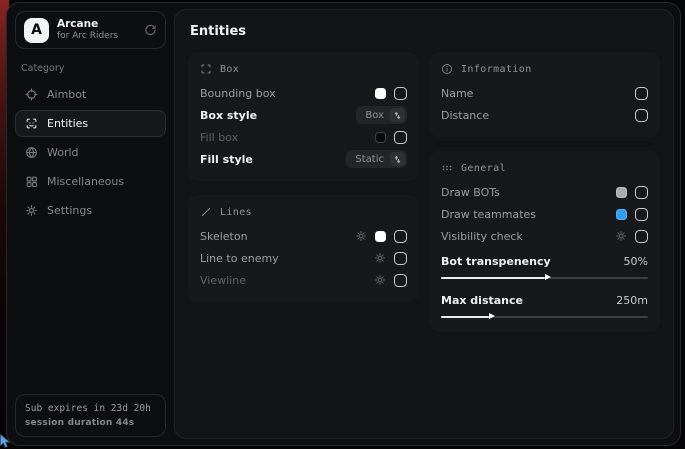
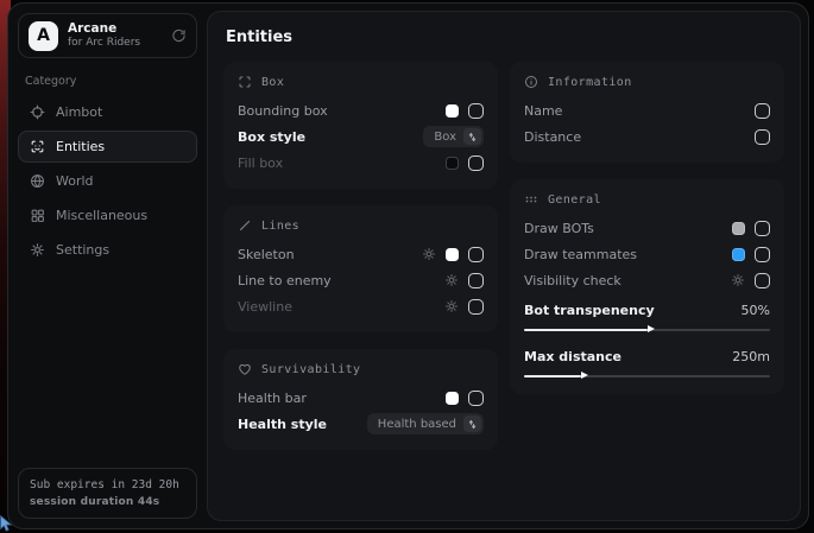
  A
  Arcane
  for Arc Riders
  Category
  Aimbot
  Entities
  World
  Miscellaneous
  Settings
  Sub expires in 23d 20h
  session duration 44s
  Entities
  Box
  Bounding box
  Box style
  Box
  Fill box
- Fill style
- Static
  Lines
  Skeleton
  Line to enemy
  Viewline
+ Survivability
+ Health bar
+ Health style
+ Health based
  Information
  Name
  Distance
  General
  Draw BOTs
  Draw teammates
  Visibility check
  Bot transpenency
  50%
  Max distance
  250m
